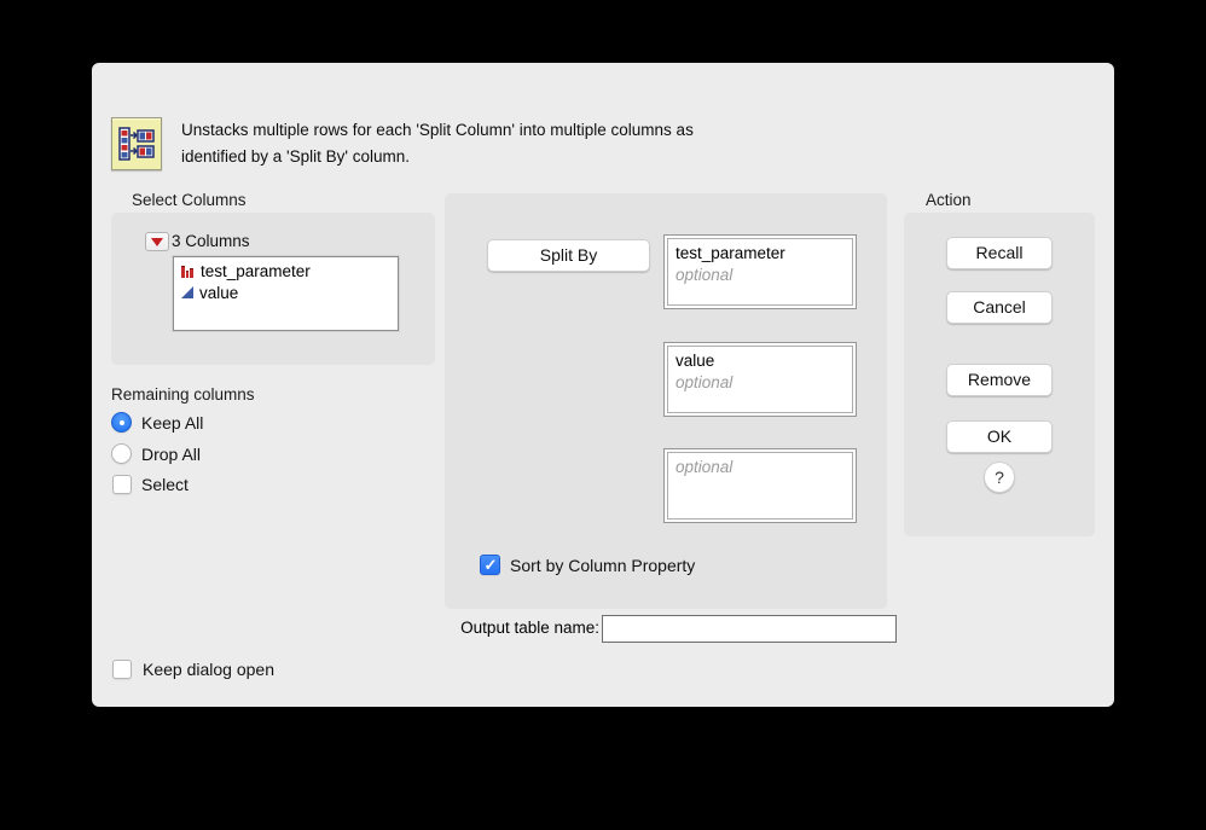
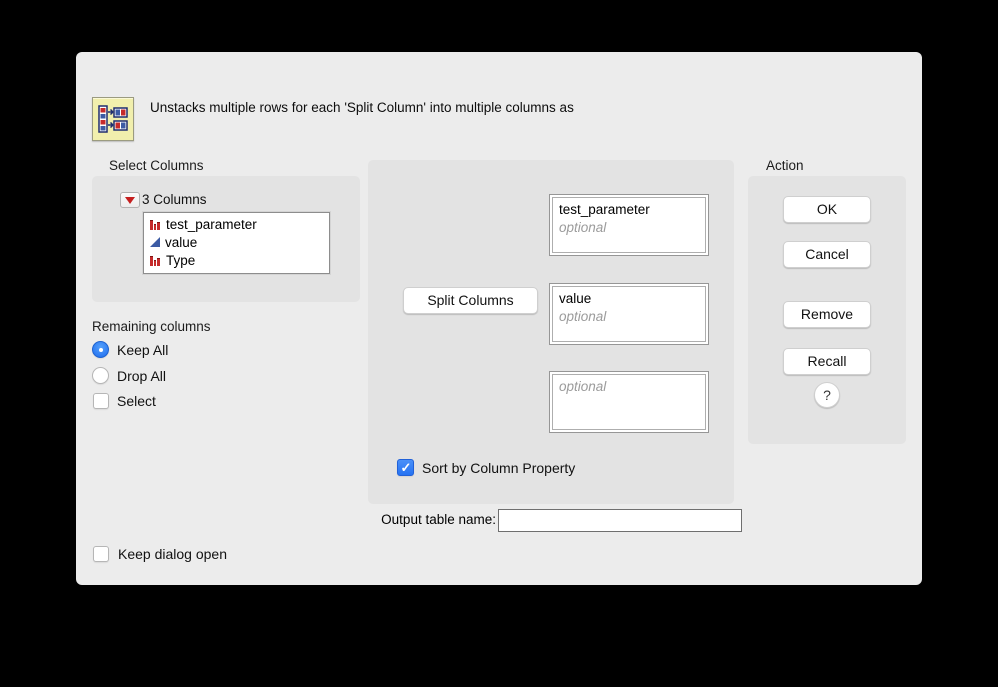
  Unstacks multiple rows for each 'Split Column' into multiple columns as
- identified by a 'Split By' column.
  Select Columns
  3 Columns
  test_parameter
  value
+ Type
  Remaining columns
  Keep All
  Drop All
  Select
- Split By
  test_parameter
  optional
+ Split Columns
  value
  optional
  optional
  Sort by Column Property
  Output table name:
  Action
- Recall
+ OK
  Cancel
  Remove
- OK
+ Recall
  ?
  Keep dialog open
